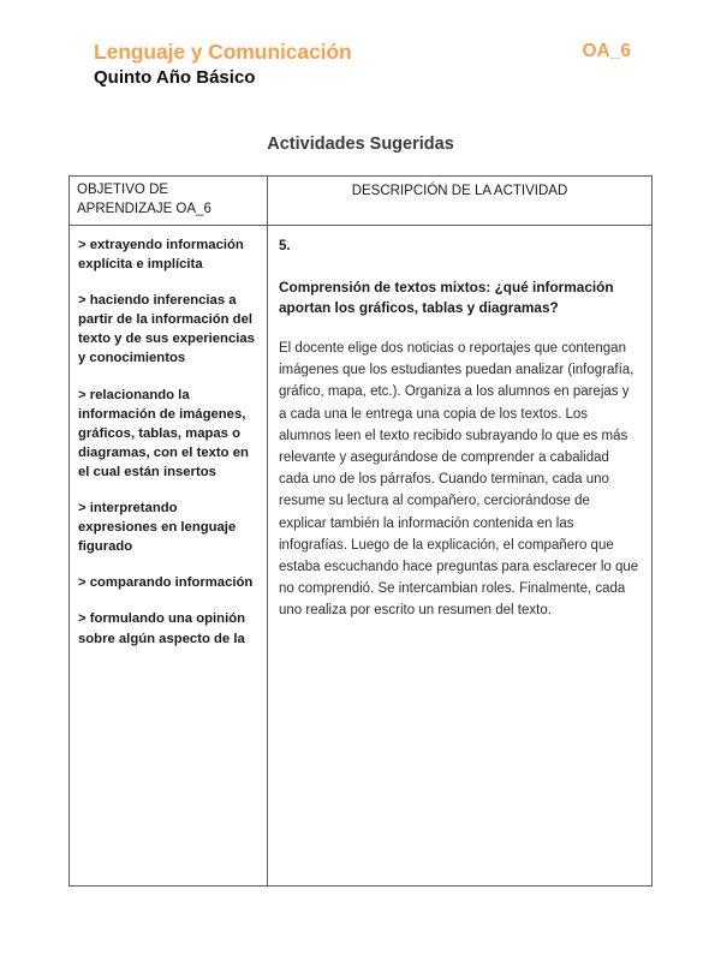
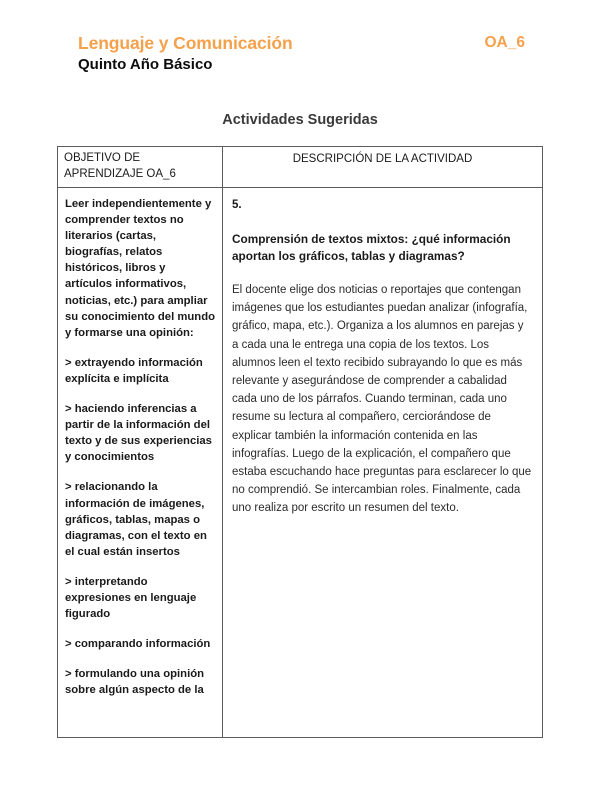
  Lenguaje y Comunicación
  Quinto Año Básico
  OA_6
  Actividades Sugeridas
  OBJETIVO DE APRENDIZAJE OA_6
  DESCRIPCIÓN DE LA ACTIVIDAD
+ Leer independientemente y comprender textos no literarios (cartas, biografías, relatos históricos, libros y artículos informativos, noticias, etc.) para ampliar su conocimiento del mundo y formarse una opinión:
  > extrayendo información explícita e implícita
  > haciendo inferencias a partir de la información del texto y de sus experiencias y conocimientos
  > relacionando la información de imágenes, gráficos, tablas, mapas o diagramas, con el texto en el cual están insertos
  > interpretando expresiones en lenguaje figurado
  > comparando información
  > formulando una opinión sobre algún aspecto de la
  5.
  Comprensión de textos mixtos: ¿qué información aportan los gráficos, tablas y diagramas?
  El docente elige dos noticias o reportajes que contengan imágenes que los estudiantes puedan analizar (infografía, gráfico, mapa, etc.). Organiza a los alumnos en parejas y a cada una le entrega una copia de los textos. Los alumnos leen el texto recibido subrayando lo que es más relevante y asegurándose de comprender a cabalidad cada uno de los párrafos. Cuando terminan, cada uno resume su lectura al compañero, cerciorándose de explicar también la información contenida en las infografías. Luego de la explicación, el compañero que estaba escuchando hace preguntas para esclarecer lo que no comprendió. Se intercambian roles. Finalmente, cada uno realiza por escrito un resumen del texto.
